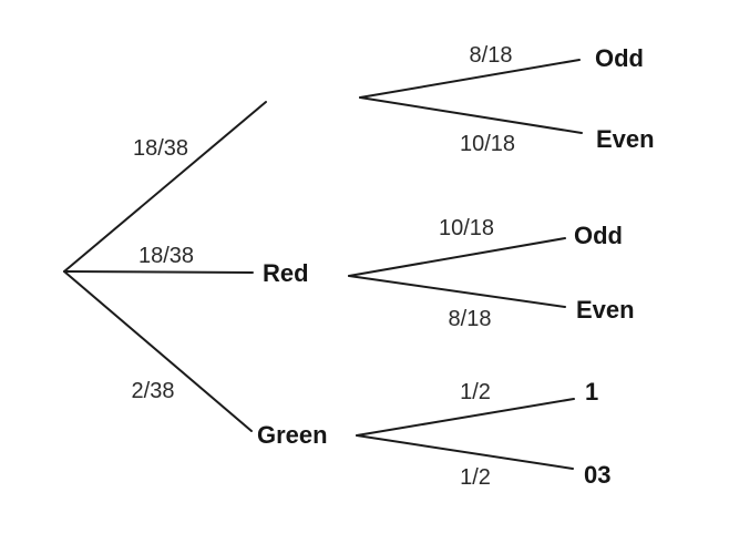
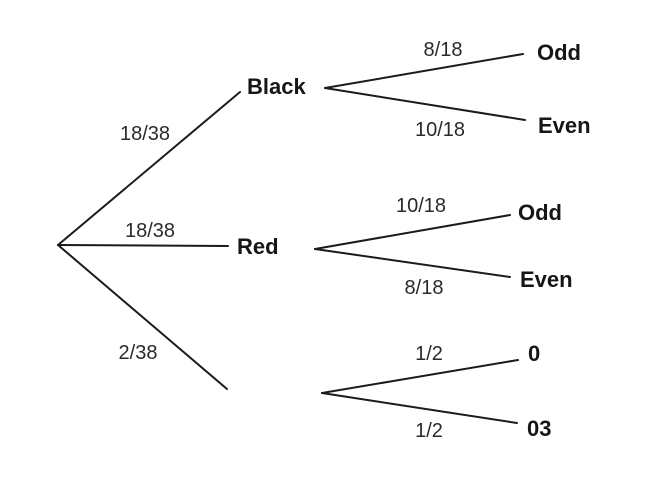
  18/38
  18/38
  2/38
+ Black
  Red
- Green
  8/18
  Odd
  10/18
  Even
  10/18
  Odd
  8/18
  Even
  1/2
- 1
+ 0
  1/2
  03
